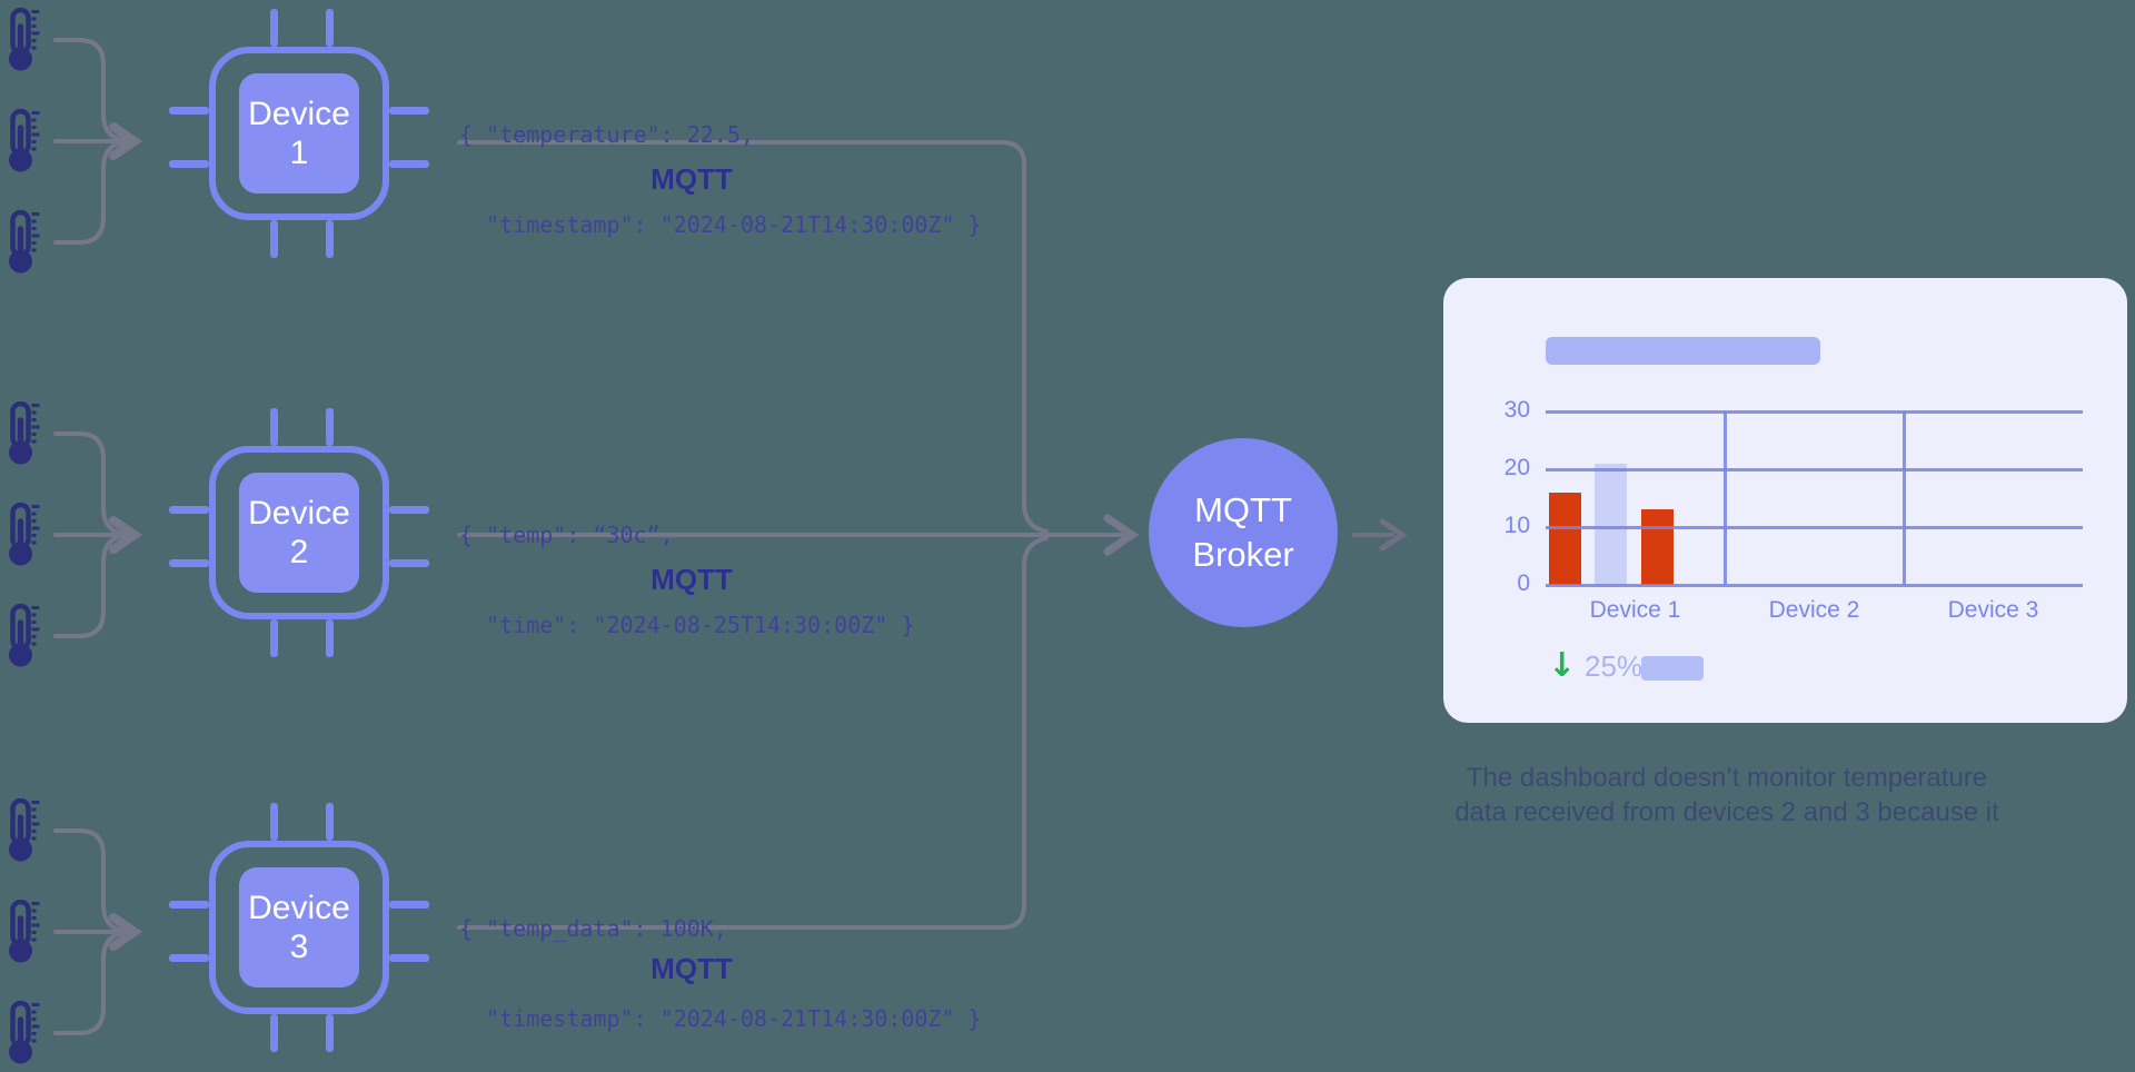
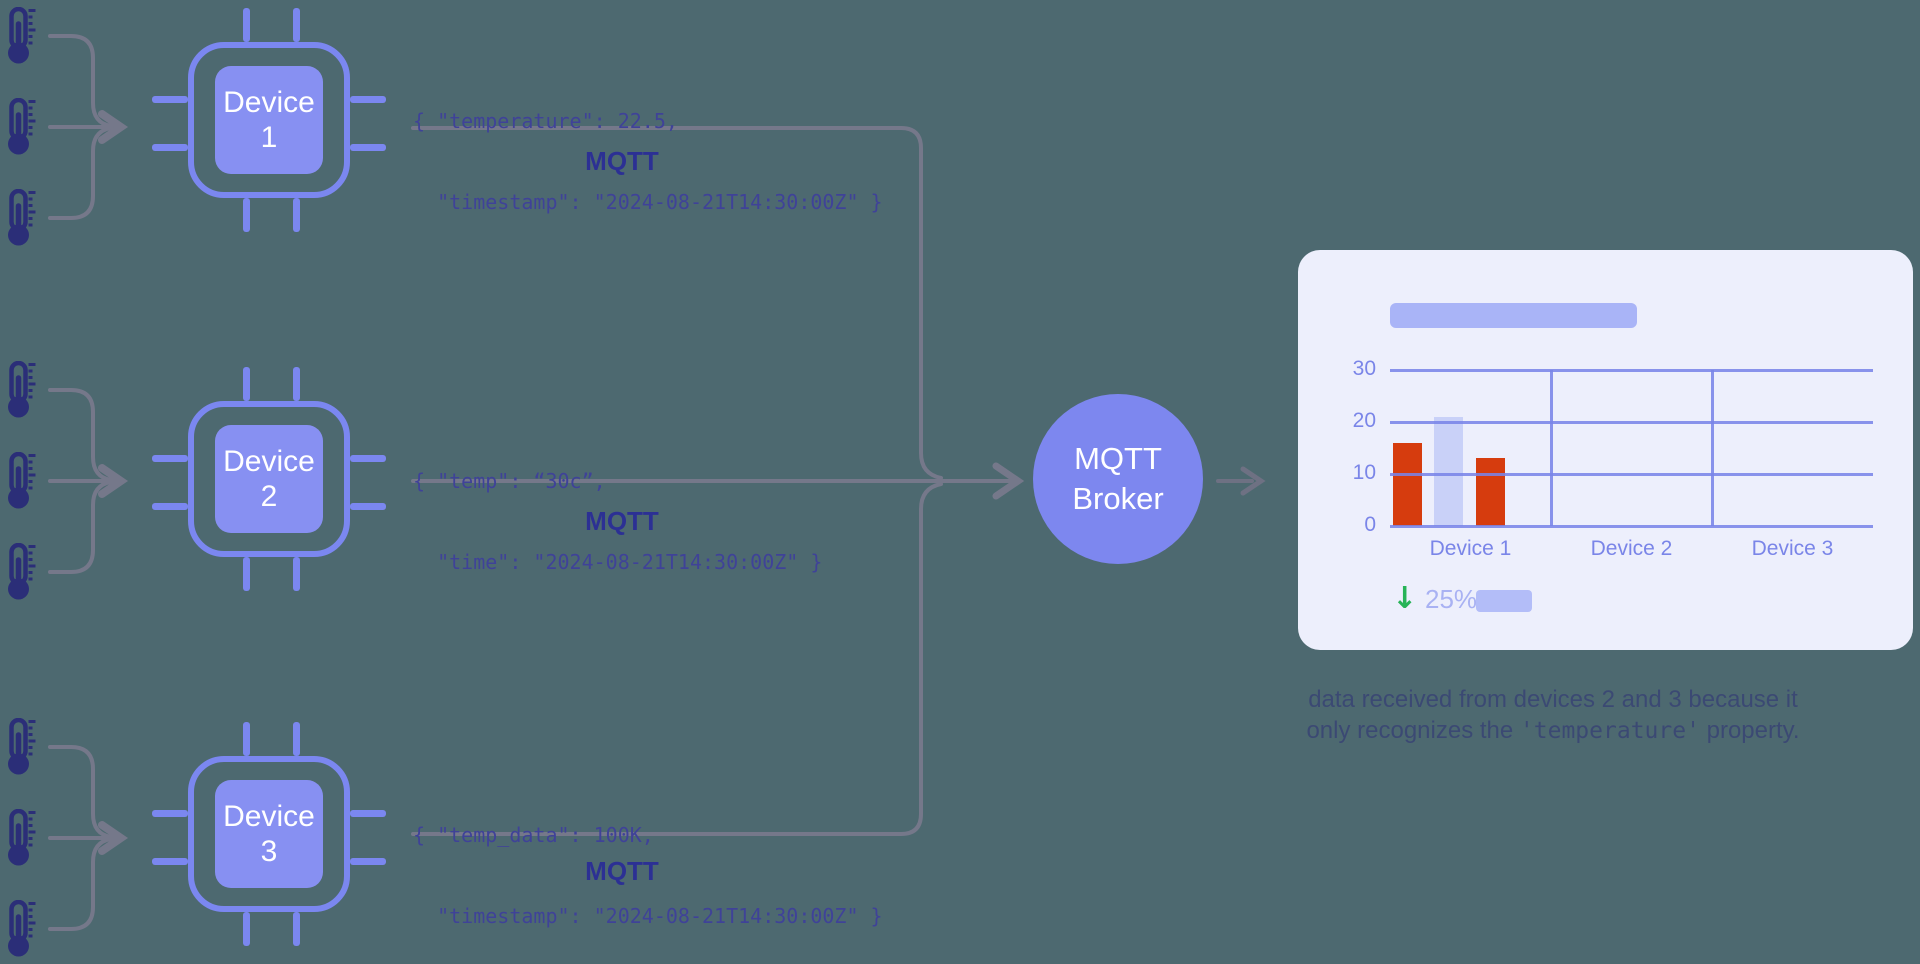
  Device 1
  Device 2
  Device 3
  { "temperature": 22.5,
  "timestamp": "2024-08-21T14:30:00Z" }
  MQTT
  { "temp": “30c”,
- "time": "2024-08-25T14:30:00Z" }
+ "time": "2024-08-21T14:30:00Z" }
  MQTT
  { "temp_data": 100K,
  "timestamp": "2024-08-21T14:30:00Z" }
  MQTT
  MQTT
  Broker
  0
  10
  20
  30
  Device 1
  Device 2
  Device 3
  ↓
  25%
- The dashboard doesn’t monitor temperature
  data received from devices 2 and 3 because it
+ only recognizes the 'temperature' property.
